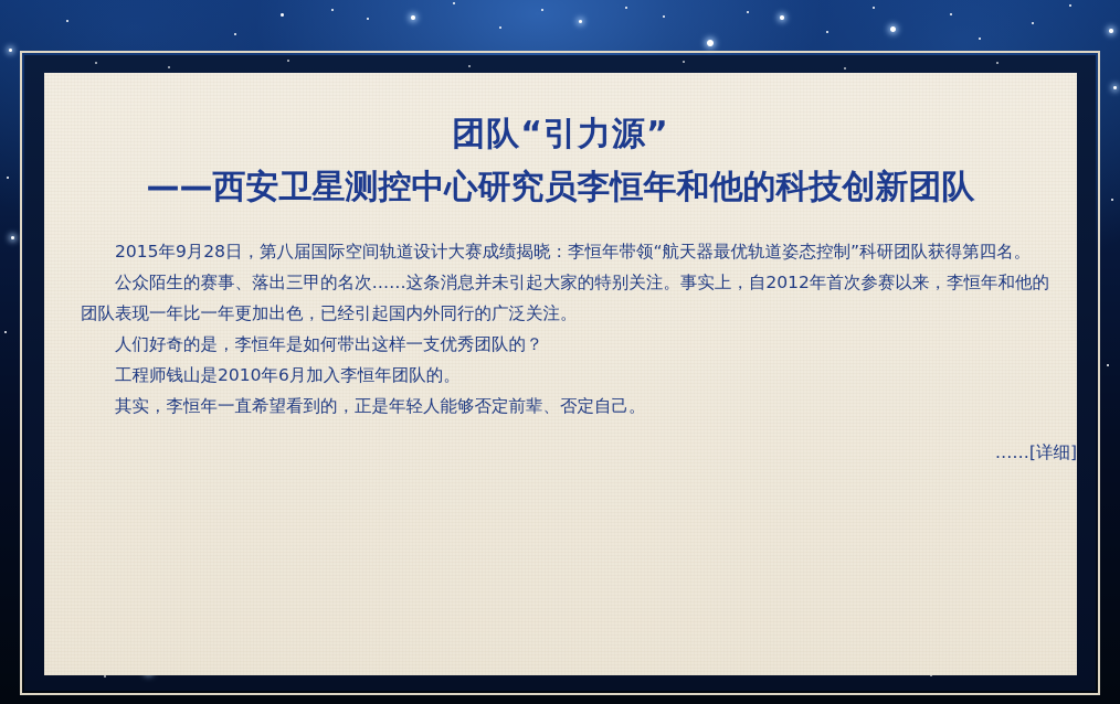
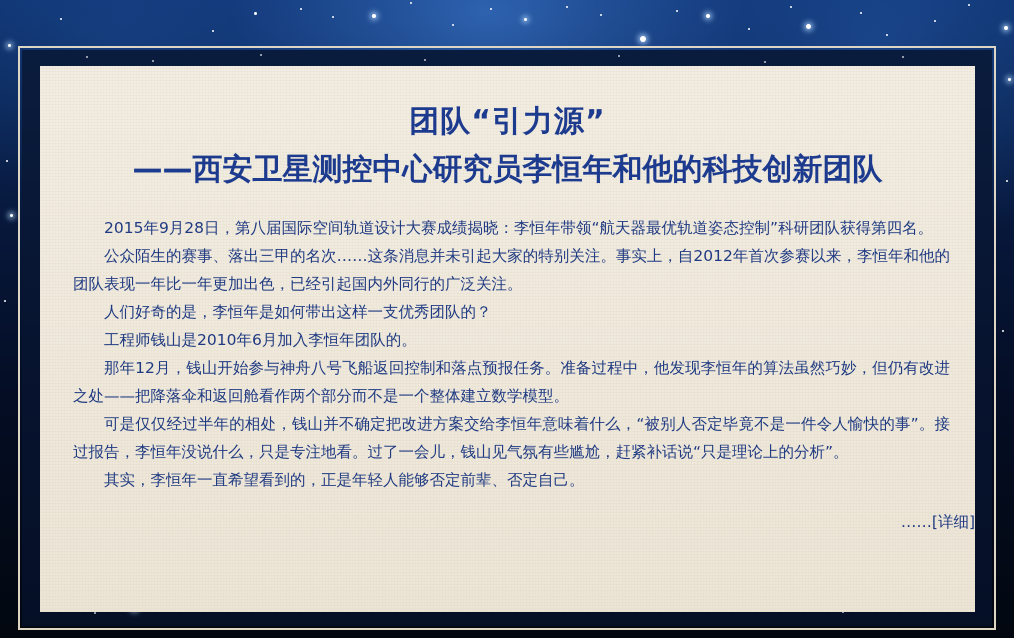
  团队“引力源”
  ——西安卫星测控中心研究员李恒年和他的科技创新团队
  2015年9月28日，第八届国际空间轨道设计大赛成绩揭晓：李恒年带领“航天器最优轨道姿态控制”科研团队获得第四名。
  公众陌生的赛事、落出三甲的名次……这条消息并未引起大家的特别关注。事实上，自2012年首次参赛以来，李恒年和他的团队表现一年比一年更加出色，已经引起国内外同行的广泛关注。
  人们好奇的是，李恒年是如何带出这样一支优秀团队的？
  工程师钱山是2010年6月加入李恒年团队的。
+ 那年12月，钱山开始参与神舟八号飞船返回控制和落点预报任务。准备过程中，他发现李恒年的算法虽然巧妙，但仍有改进之处——把降落伞和返回舱看作两个部分而不是一个整体建立数学模型。
+ 可是仅仅经过半年的相处，钱山并不确定把改进方案交给李恒年意味着什么，“被别人否定毕竟不是一件令人愉快的事”。接过报告，李恒年没说什么，只是专注地看。过了一会儿，钱山见气氛有些尴尬，赶紧补话说“只是理论上的分析”。
  其实，李恒年一直希望看到的，正是年轻人能够否定前辈、否定自己。
  ……[详细]
